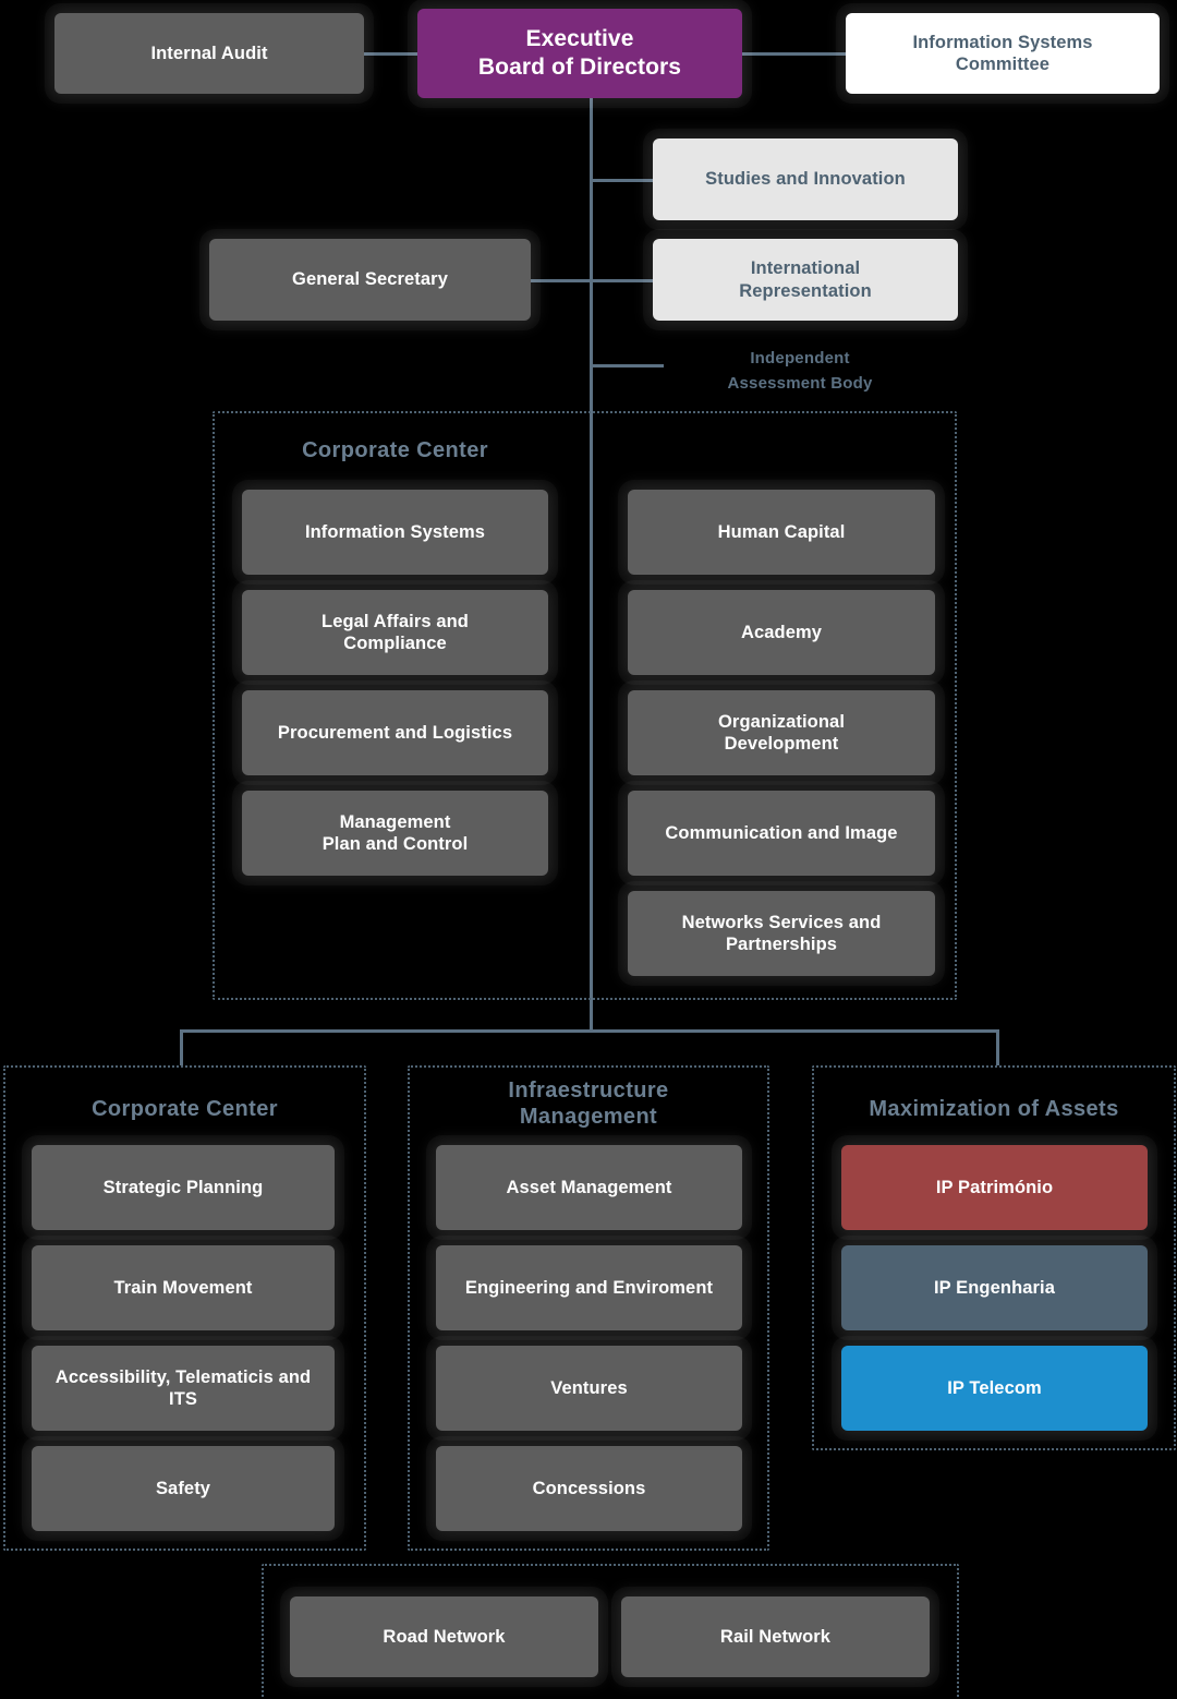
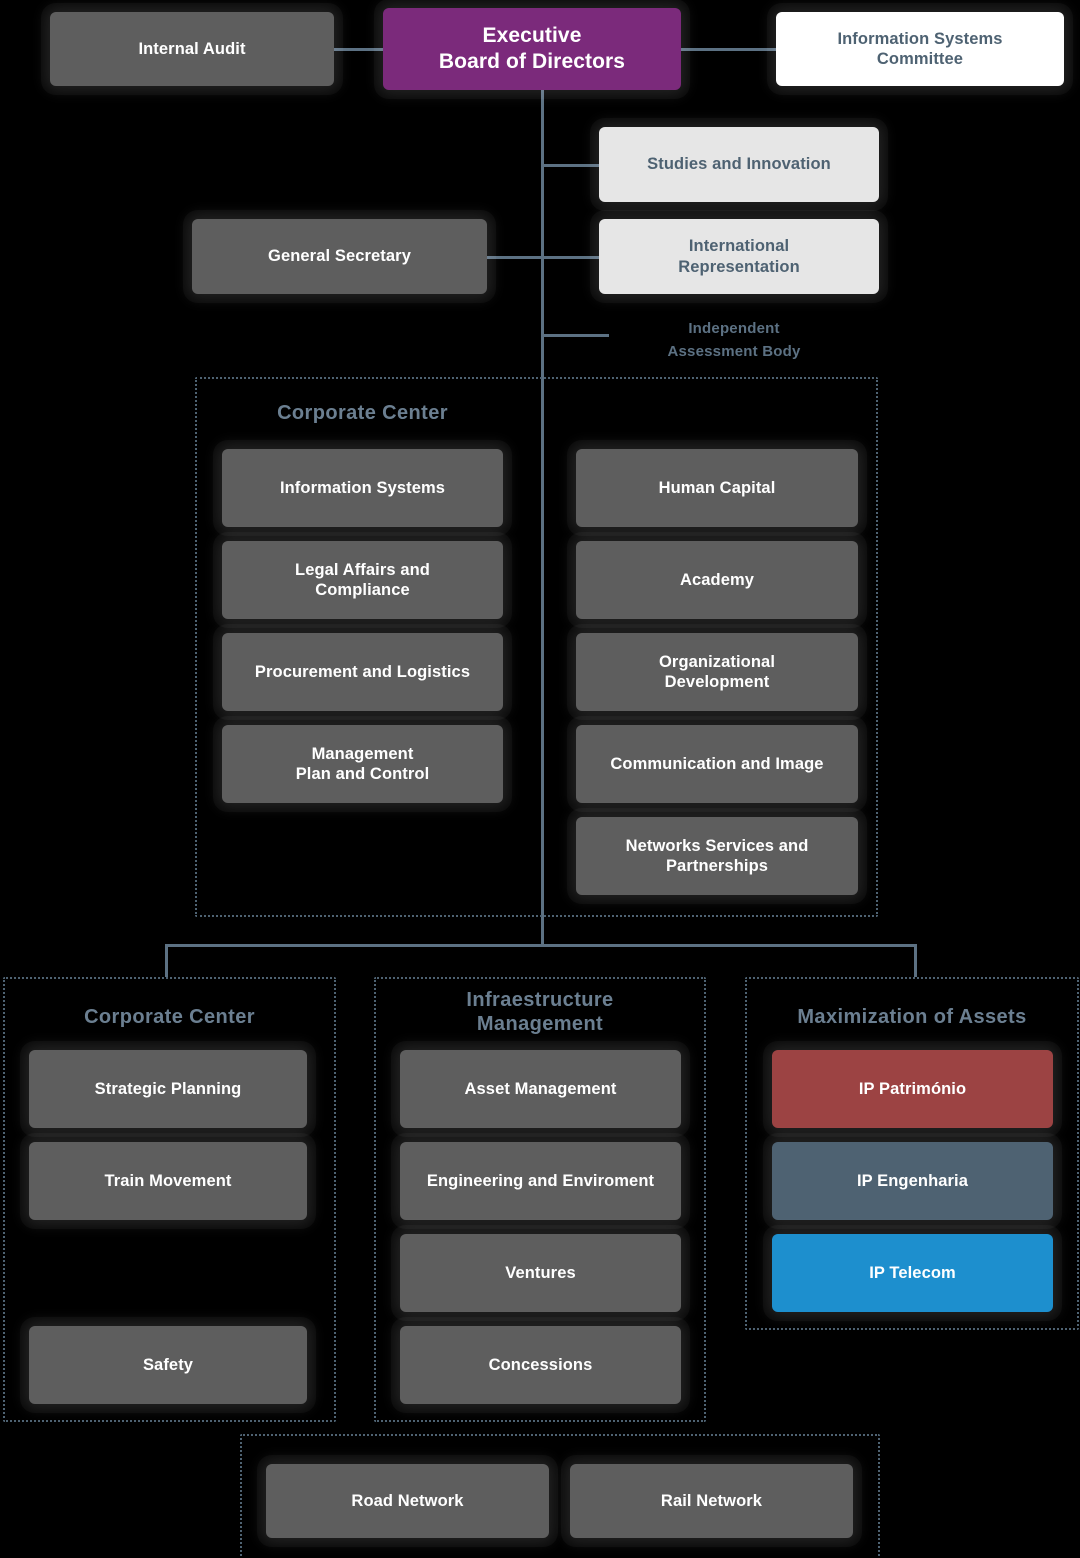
  Internal Audit
  Executive
  Board of Directors
  Information Systems
  Committee
  Studies and Innovation
  International
  Representation
  General Secretary
  Independent
  Assessment Body
  Corporate Center
  Information Systems
  Legal Affairs and
  Compliance
  Procurement and Logistics
  Management
  Plan and Control
  Human Capital
  Academy
  Organizational
  Development
  Communication and Image
  Networks Services and
  Partnerships
  Corporate Center
  Strategic Planning
  Train Movement
- Accessibility, Telematicis and
- ITS
  Safety
  Infraestructure
  Management
  Asset Management
  Engineering and Enviroment
  Ventures
  Concessions
  Maximization of Assets
  IP Património
  IP Engenharia
  IP Telecom
  Road Network
  Rail Network
